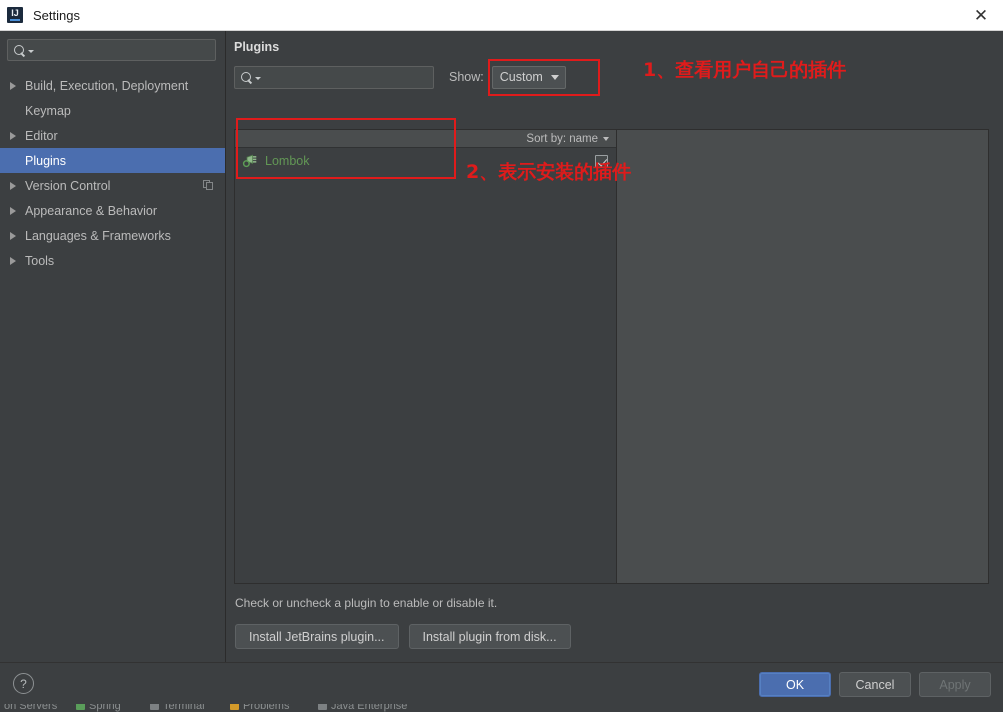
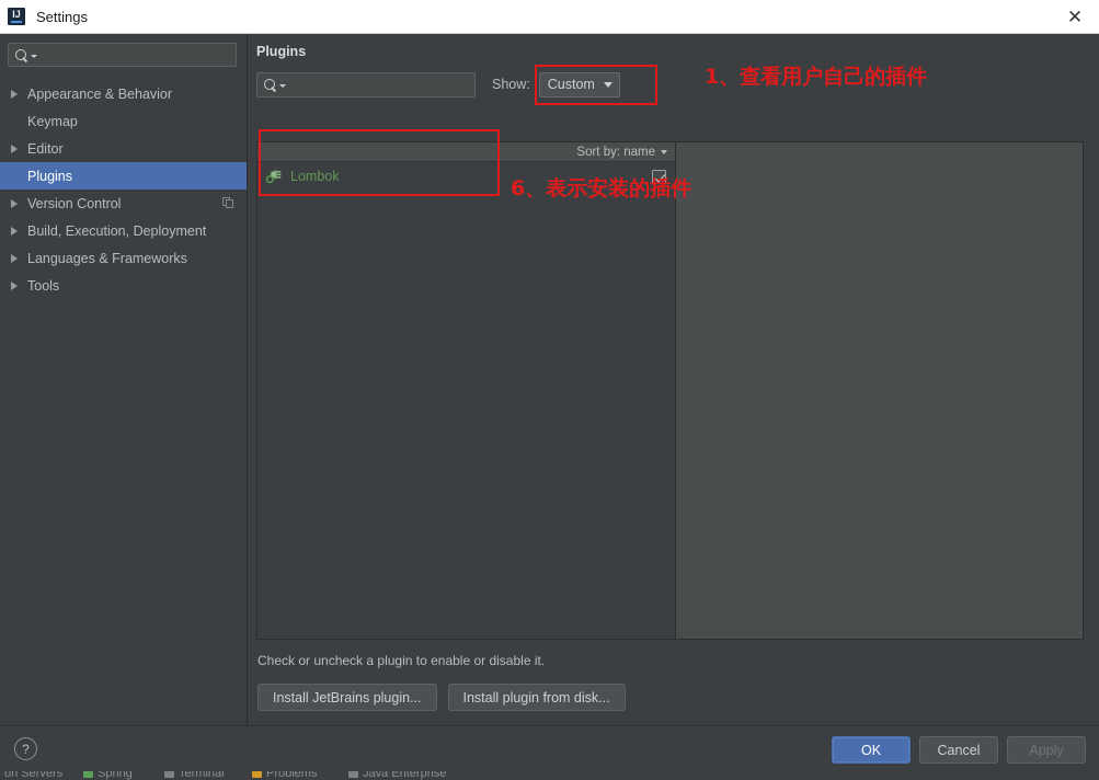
  Settings
  ✕
- Build, Execution, Deployment
+ Appearance & Behavior
  Keymap
  Editor
  Plugins
  Version Control
- Appearance & Behavior
+ Build, Execution, Deployment
  Languages & Frameworks
  Tools
  Plugins
  Show:
  Custom
  Sort by: name
  Lombok
  Check or uncheck a plugin to enable or disable it.
  Install JetBrains plugin...
  Install plugin from disk...
  ?
  OK
  Cancel
  Apply
  on Servers
  Spring
  Terminal
  Problems
  Java Enterprise
  1、查看用户自己的插件
- 2、表示安装的插件
+ 6、表示安装的插件
